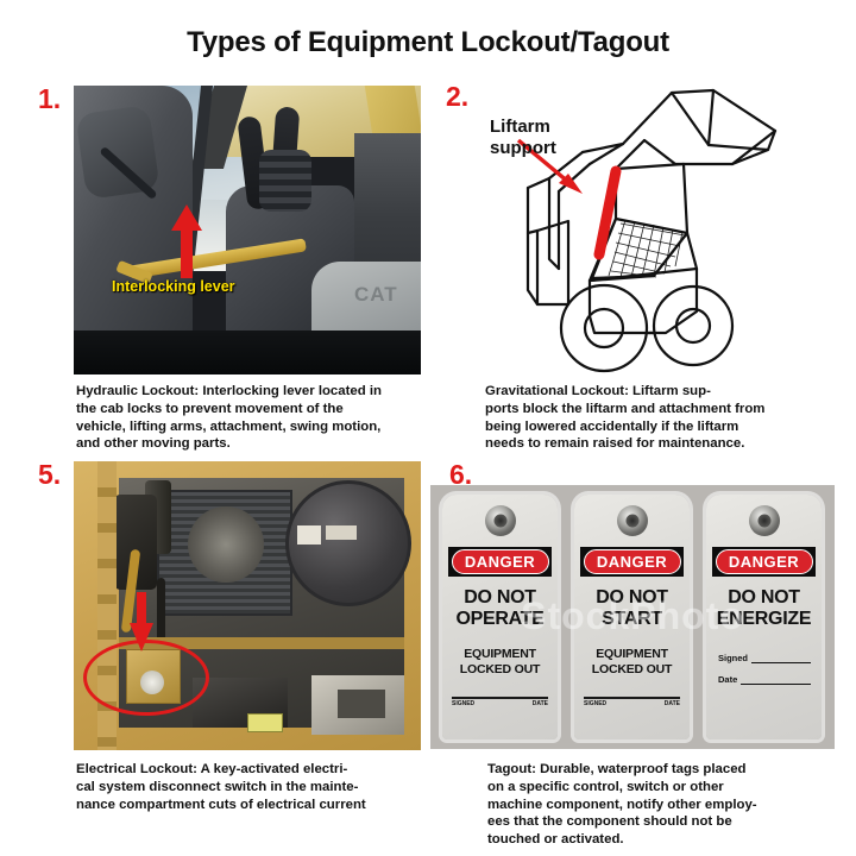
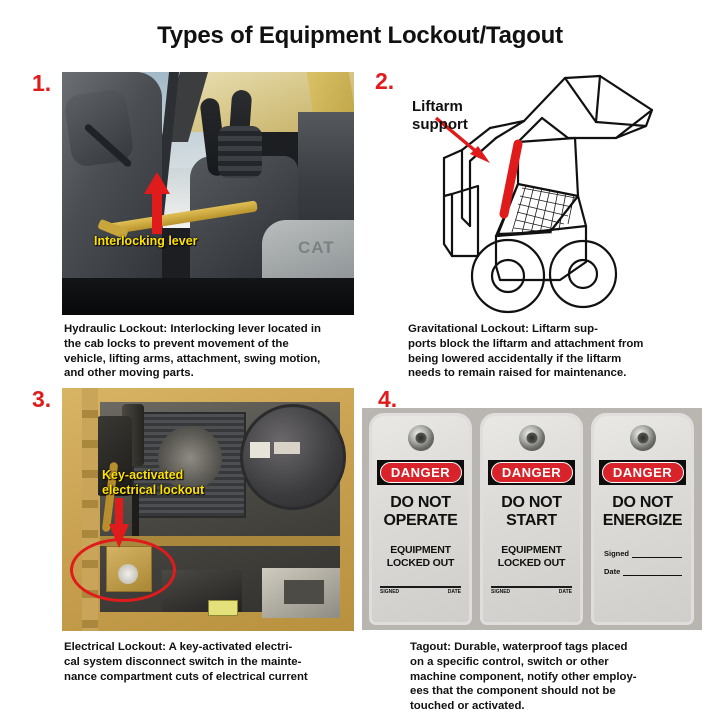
  Types of Equipment Lockout/Tagout
  1.
  CAT
  Interlocking lever
  Hydraulic Lockout: Interlocking lever located in
  the cab locks to prevent movement of the
  vehicle, lifting arms, attachment, swing motion,
  and other moving parts.
  2.
  Liftarm
  support
  Gravitational Lockout: Liftarm sup-
  ports block the liftarm and attachment from
  being lowered accidentally if the liftarm
  needs to remain raised for maintenance.
- 5.
+ 3.
+ Key-activated
+ electrical lockout
  Electrical Lockout: A key-activated electri-
  cal system disconnect switch in the mainte-
  nance compartment cuts of electrical current
- 6.
+ 4.
  DANGER
  DO NOT
  OPERATE
  EQUIPMENT
  LOCKED OUT
  DANGER
  DO NOT
  START
  EQUIPMENT
  LOCKED OUT
  DANGER
  DO NOT
  ENERGIZE
  Signed
  Date
- StockPhoto
  Tagout: Durable, waterproof tags placed
  on a specific control, switch or other
  machine component, notify other employ-
  ees that the component should not be
  touched or activated.
